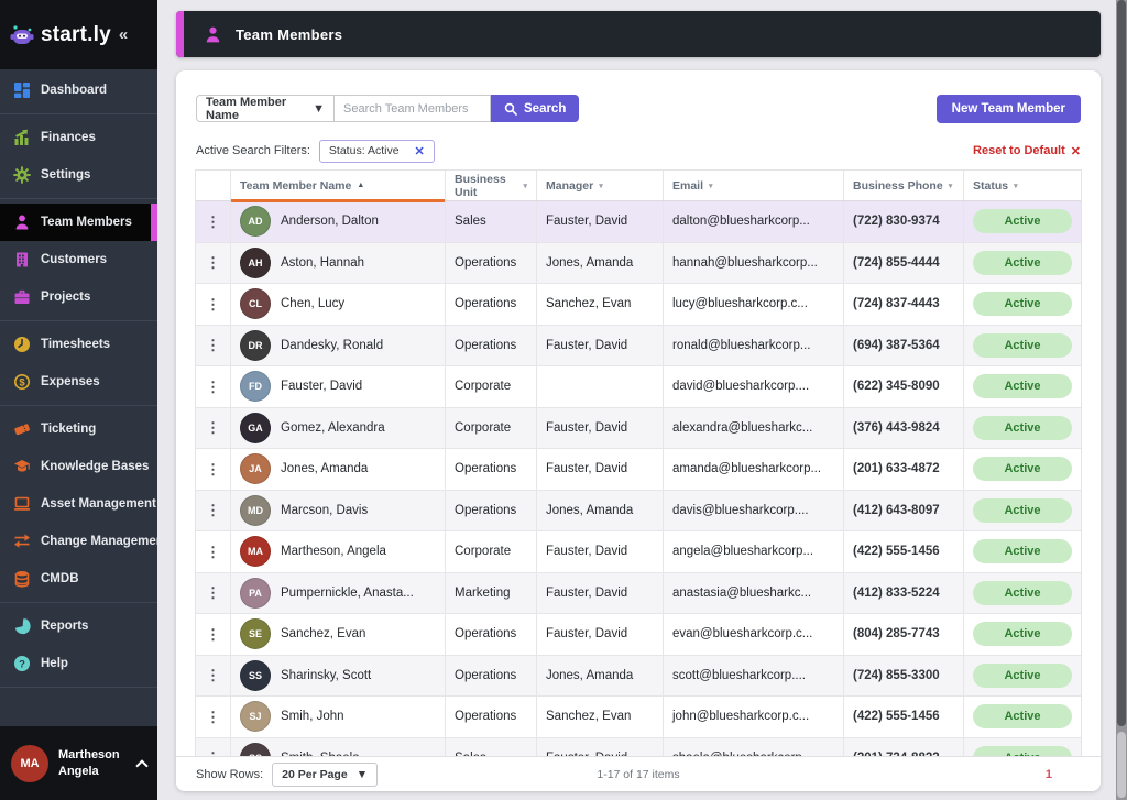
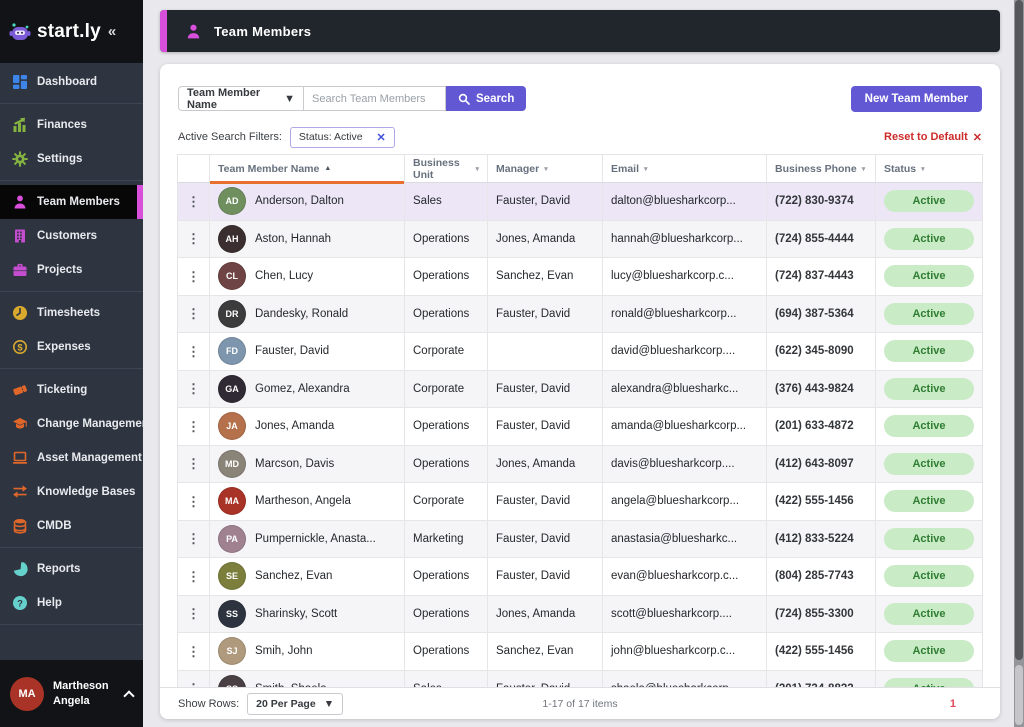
  start.ly
  «
  Dashboard
  Finances
  Settings
  Team Members
  Customers
  Projects
  Timesheets
  $
  Expenses
  Ticketing
- Knowledge Bases
+ Change Management
  Asset Management
- Change Management
+ Knowledge Bases
  CMDB
  Reports
  ?
  Help
  MA
  Martheson
  Angela
  Team Members
  Team Member Name
  ▼
  Search Team Members
  Search
  New Team Member
  Active Search Filters:
  Status: Active
  ✕
  Reset to Default
  ✕
  Team Member Name
  Business Unit
  Manager
  Email
  Business Phone
  Status
  ⋮
  AD
  Anderson, Dalton
  Sales
  Fauster, David
  dalton@bluesharkcorp...
  (722) 830-9374
  Active
  ⋮
  AH
  Aston, Hannah
  Operations
  Jones, Amanda
  hannah@bluesharkcorp...
  (724) 855-4444
  Active
  ⋮
  CL
  Chen, Lucy
  Operations
  Sanchez, Evan
  lucy@bluesharkcorp.c...
  (724) 837-4443
  Active
  ⋮
  DR
  Dandesky, Ronald
  Operations
  Fauster, David
  ronald@bluesharkcorp...
  (694) 387-5364
  Active
  ⋮
  FD
  Fauster, David
  Corporate
  david@bluesharkcorp....
  (622) 345-8090
  Active
  ⋮
  GA
  Gomez, Alexandra
  Corporate
  Fauster, David
  alexandra@bluesharkc...
  (376) 443-9824
  Active
  ⋮
  JA
  Jones, Amanda
  Operations
  Fauster, David
  amanda@bluesharkcorp...
  (201) 633-4872
  Active
  ⋮
  MD
  Marcson, Davis
  Operations
  Jones, Amanda
  davis@bluesharkcorp....
  (412) 643-8097
  Active
  ⋮
  MA
  Martheson, Angela
  Corporate
  Fauster, David
  angela@bluesharkcorp...
  (422) 555-1456
  Active
  ⋮
  PA
  Pumpernickle, Anasta...
  Marketing
  Fauster, David
  anastasia@bluesharkc...
  (412) 833-5224
  Active
  ⋮
  SE
  Sanchez, Evan
  Operations
  Fauster, David
  evan@bluesharkcorp.c...
  (804) 285-7743
  Active
  ⋮
  SS
  Sharinsky, Scott
  Operations
  Jones, Amanda
  scott@bluesharkcorp....
  (724) 855-3300
  Active
  ⋮
  SJ
  Smih, John
  Operations
  Sanchez, Evan
  john@bluesharkcorp.c...
  (422) 555-1456
  Active
  Show Rows:
  20 Per Page
  ▼
  1-17 of 17 items
  1
